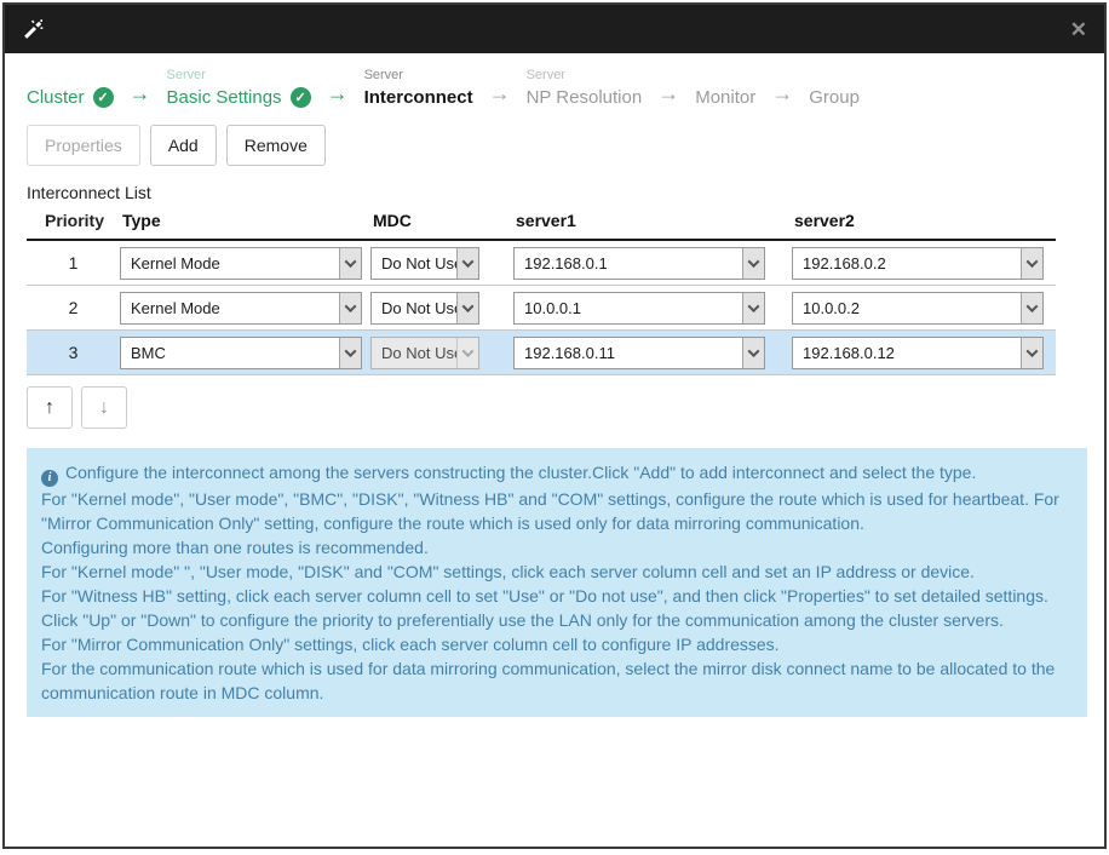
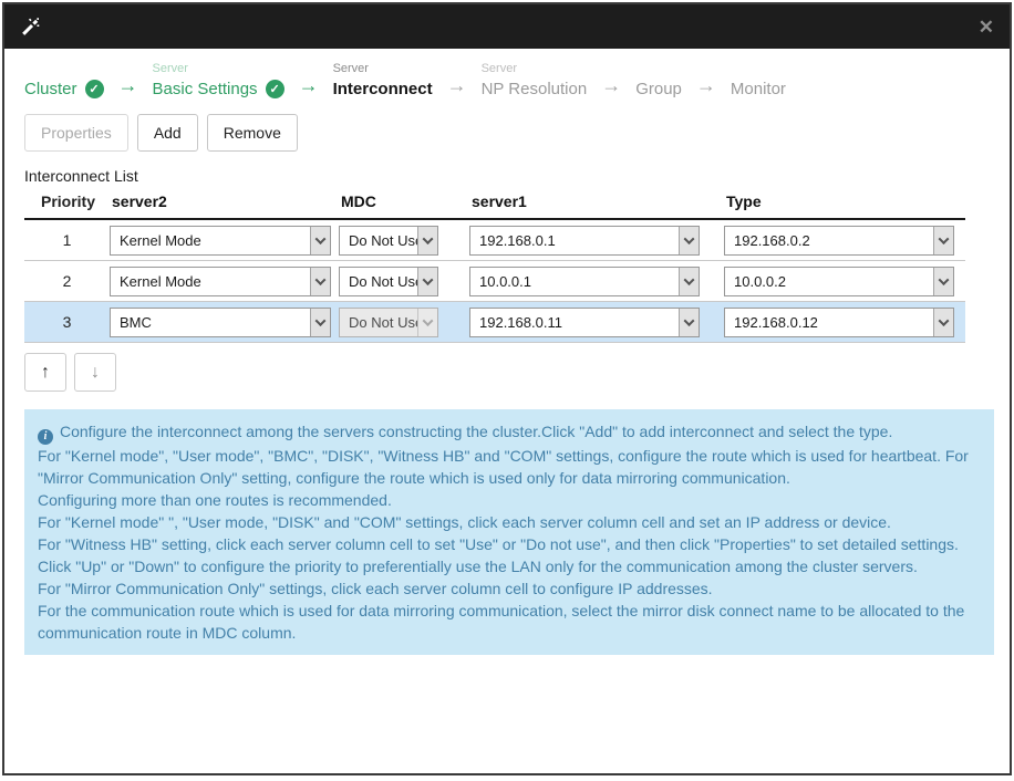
  ✕
  Cluster
  ✓
  →
  Server
  Basic Settings
  ✓
  →
  Server
  Interconnect
  →
  Server
  NP Resolution
  →
- Monitor
+ Group
  →
- Group
+ Monitor
  Properties
  Add
  Remove
  Interconnect List
  Priority
- Type
+ server2
  MDC
  server1
- server2
+ Type
  1
  Kernel Mode
  Do Not Us
  192.168.0.1
  192.168.0.2
  2
  Kernel Mode
  Do Not Us
  10.0.0.1
  10.0.0.2
  3
  BMC
  Do Not Us
  192.168.0.11
  192.168.0.12
  ↑
  ↓
  i Configure the interconnect among the servers constructing the cluster.Click "Add" to add interconnect and select the type.
  For "Kernel mode", "User mode", "BMC", "DISK", "Witness HB" and "COM" settings, configure the route which is used for heartbeat. For "Mirror Communication Only" setting, configure the route which is used only for data mirroring communication.
  Configuring more than one routes is recommended.
  For "Kernel mode" ", "User mode, "DISK" and "COM" settings, click each server column cell and set an IP address or device.
  For "Witness HB" setting, click each server column cell to set "Use" or "Do not use", and then click "Properties" to set detailed settings.
  Click "Up" or "Down" to configure the priority to preferentially use the LAN only for the communication among the cluster servers.
  For "Mirror Communication Only" settings, click each server column cell to configure IP addresses.
  For the communication route which is used for data mirroring communication, select the mirror disk connect name to be allocated to the communication route in MDC column.
